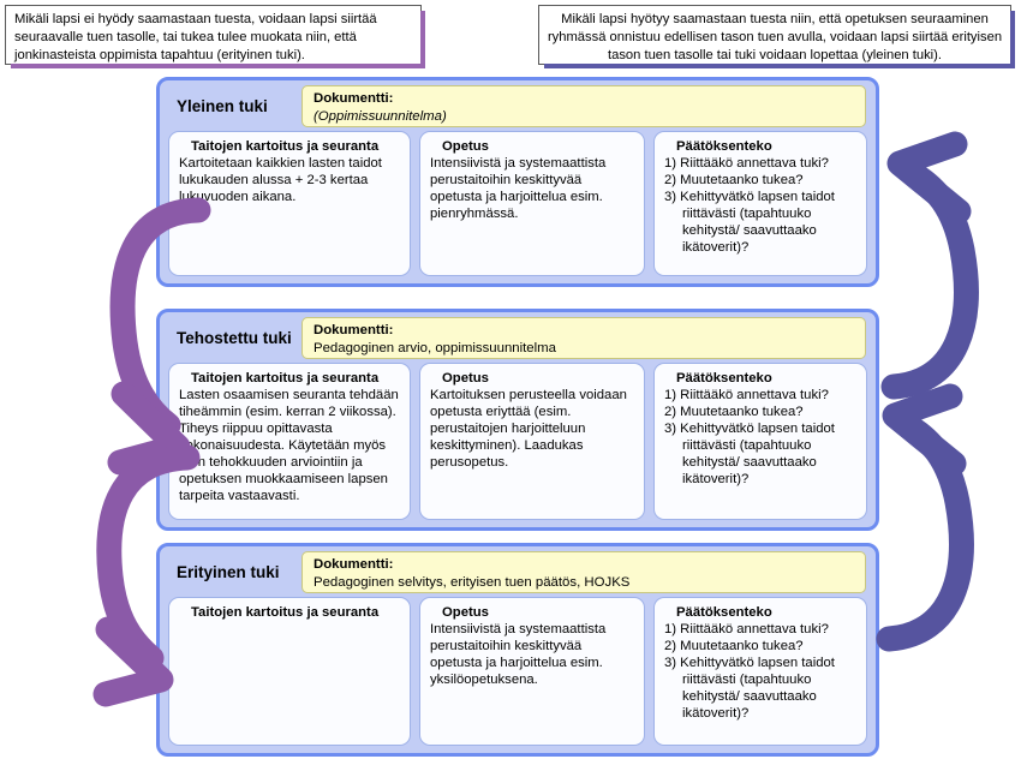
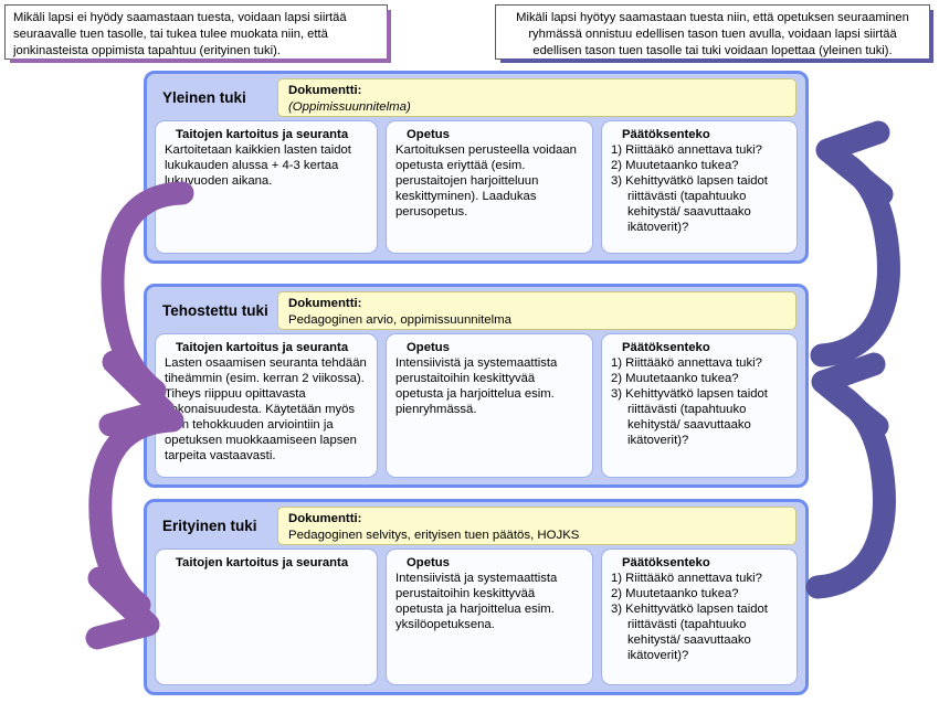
  Mikäli lapsi ei hyödy saamastaan tuesta, voidaan lapsi siirtää seuraavalle tuen tasolle, tai tukea tulee muokata niin, että jonkinasteista oppimista tapahtuu (erityinen tuki).
- Mikäli lapsi hyötyy saamastaan tuesta niin, että opetuksen seuraaminen ryhmässä onnistuu edellisen tason tuen avulla, voidaan lapsi siirtää erityisen tason tuen tasolle tai tuki voidaan lopettaa (yleinen tuki).
+ Mikäli lapsi hyötyy saamastaan tuesta niin, että opetuksen seuraaminen ryhmässä onnistuu edellisen tason tuen avulla, voidaan lapsi siirtää edellisen tason tuen tasolle tai tuki voidaan lopettaa (yleinen tuki).
  Yleinen tuki
  Dokumentti:
  (Oppimissuunnitelma)
  Taitojen kartoitus ja seuranta
- Kartoitetaan kaikkien lasten taidot lukukauden alussa + 2-3 kertaa lukuvuoden aikana.
+ Kartoitetaan kaikkien lasten taidot lukukauden alussa + 4-3 kertaa lukuvuoden aikana.
  Opetus
- Intensiivistä ja systemaattista perustaitoihin keskittyvää opetusta ja harjoittelua esim. pienryhmässä.
+ Kartoituksen perusteella voidaan opetusta eriyttää (esim. perustaitojen harjoitteluun keskittyminen). Laadukas perusopetus.
  Päätöksenteko
  1) Riittääkö annettava tuki?
  2) Muutetaanko tukea?
  3) Kehittyvätkö lapsen taidot riittävästi (tapahtuuko kehitystä/ saavuttaako ikätoverit)?
  Tehostettu tuki
  Dokumentti:
  Pedagoginen arvio, oppimissuunnitelma
  Taitojen kartoitus ja seuranta
  Lasten osaamisen seuranta tehdään tiheämmin (esim. kerran 2 viikossa). Tiheys riippuu opittavasta konaisuudesta. Käytetään myös n tehokkuuden arviointiin ja opetuksen muokkaamiseen lapsen tarpeita vastaavasti.
  Opetus
- Kartoituksen perusteella voidaan opetusta eriyttää (esim. perustaitojen harjoitteluun keskittyminen). Laadukas perusopetus.
+ Intensiivistä ja systemaattista perustaitoihin keskittyvää opetusta ja harjoittelua esim. pienryhmässä.
  Päätöksenteko
  1) Riittääkö annettava tuki?
  2) Muutetaanko tukea?
  3) Kehittyvätkö lapsen taidot riittävästi (tapahtuuko kehitystä/ saavuttaako ikätoverit)?
  Erityinen tuki
  Dokumentti:
  Pedagoginen selvitys, erityisen tuen päätös, HOJKS
  Taitojen kartoitus ja seuranta
  Opetus
  Intensiivistä ja systemaattista perustaitoihin keskittyvää opetusta ja harjoittelua esim. yksilöopetuksena.
  Päätöksenteko
  1) Riittääkö annettava tuki?
  2) Muutetaanko tukea?
  3) Kehittyvätkö lapsen taidot riittävästi (tapahtuuko kehitystä/ saavuttaako ikätoverit)?
